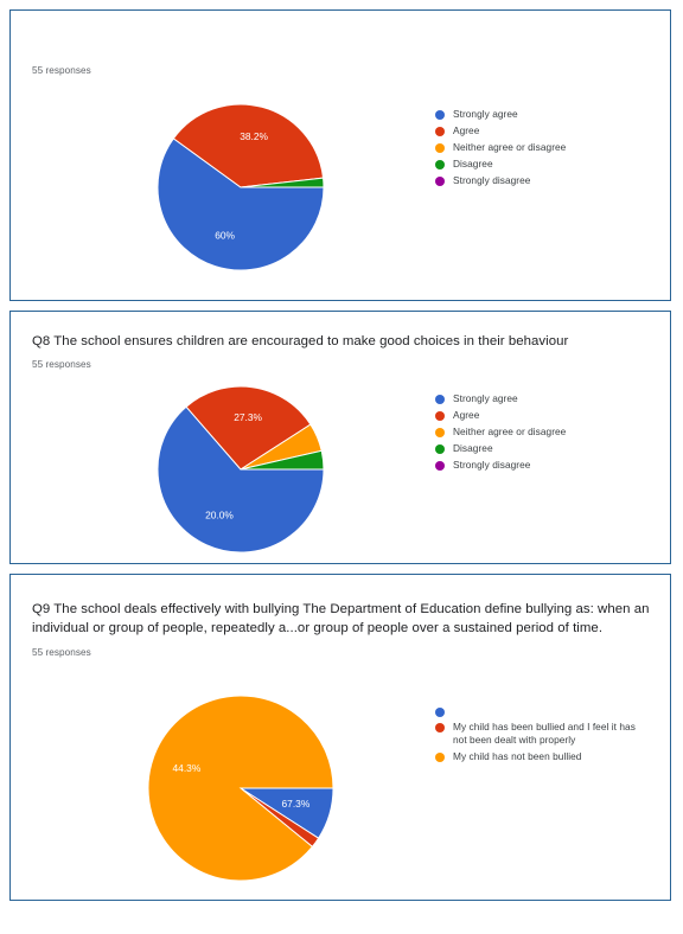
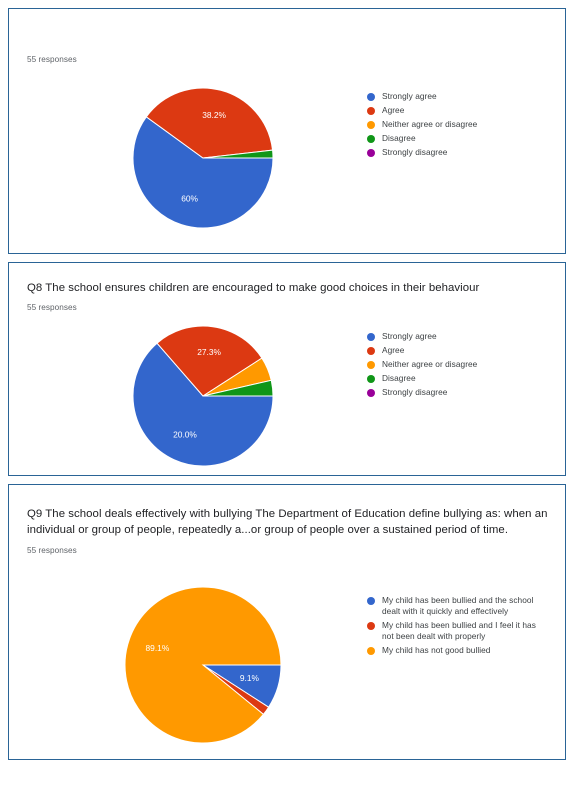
  55 responses
  60%
  38.2%
  Strongly agree
  Agree
  Neither agree or disagree
  Disagree
  Strongly disagree
  Q8 The school ensures children are encouraged to make good choices in their behaviour
  55 responses
  20.0%
  27.3%
  Strongly agree
  Agree
  Neither agree or disagree
  Disagree
  Strongly disagree
  Q9 The school deals effectively with bullying The Department of Education define bullying as: when an individual or group of people, repeatedly a...or group of people over a sustained period of time.
  55 responses
- 67.3%
+ 9.1%
- 44.3%
+ 89.1%
+ My child has been bullied and the school dealt with it quickly and effectively
  My child has been bullied and I feel it has not been dealt with properly
- My child has not been bullied
+ My child has not good bullied
